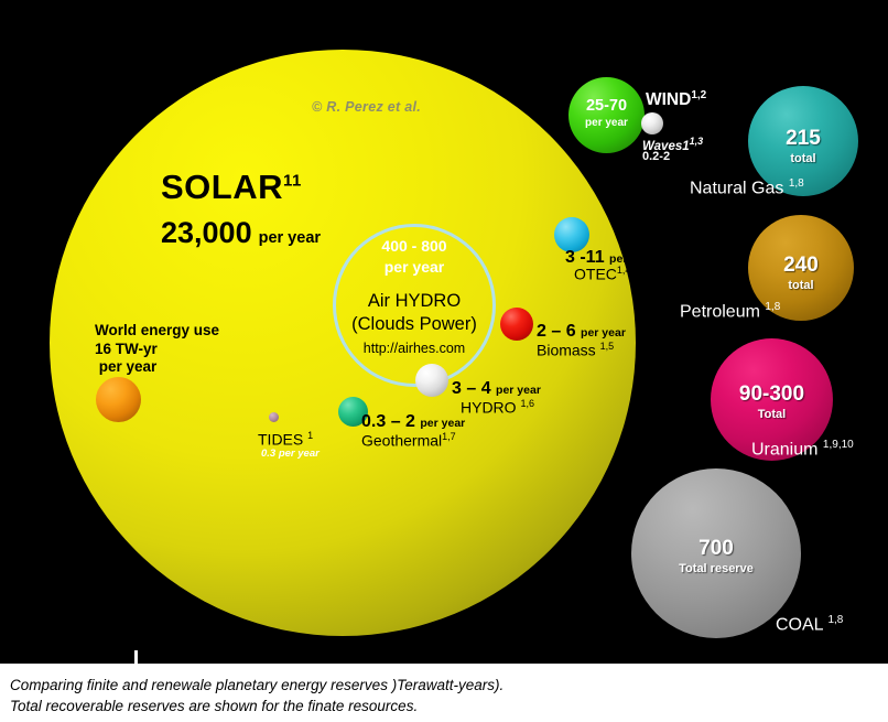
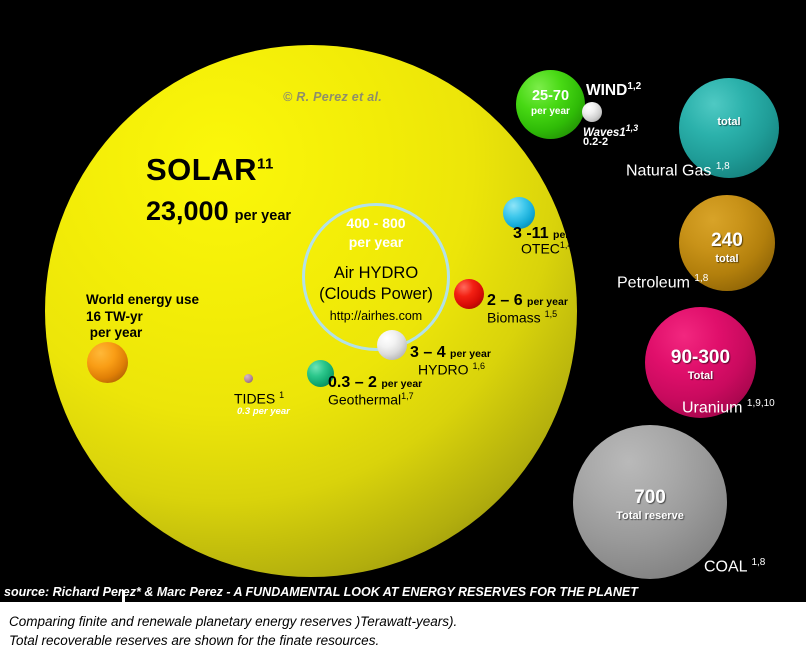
  © R. Perez et al.
  SOLAR11
  23,000 per year
  World energy use
  16 TW-yr
  per year
  400 - 800
  per year
  Air HYDRO
  (Clouds Power)
  http://airhes.com
  3 -11 per year
  OTEC1,4
  2 – 6 per year
  Biomass 1,5
  3 – 4 per year
  HYDRO 1,6
  0.3 – 2 per year
  Geothermal1,7
  TIDES 1
  0.3 per year
  25-70
  per year
  WIND1,2
  Waves11,3
  0.2-2
- 215
  total
  Natural Gas 1,8
  240
  total
  Petroleum 1,8
  90-300
  Total
  Uranium 1,9,10
  700
  Total reserve
  COAL 1,8
+ source: Richard Perez* & Marc Perez - A FUNDAMENTAL LOOK AT ENERGY RESERVES FOR THE PLANET
  Comparing finite and renewale planetary energy reserves )Terawatt-years).
  Total recoverable reserves are shown for the finate resources.
